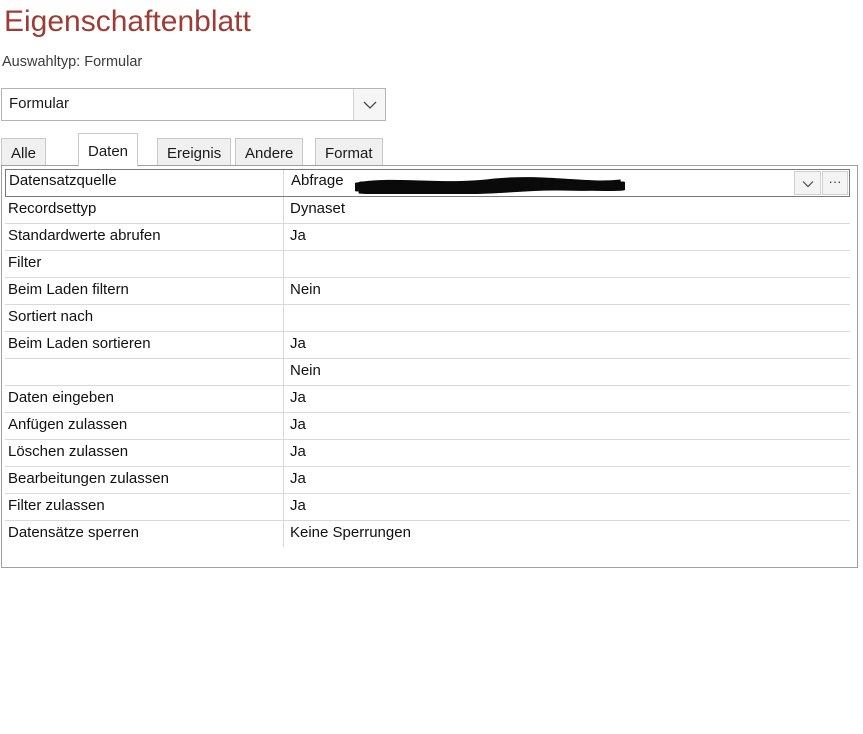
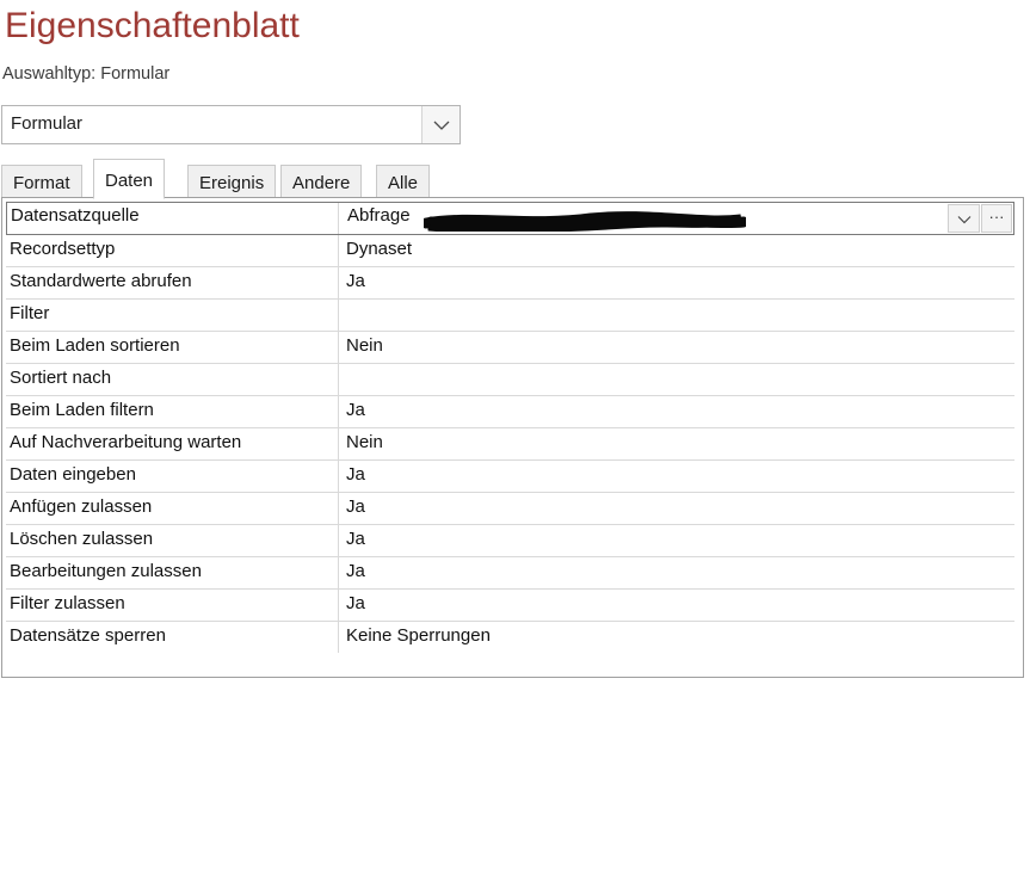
  Eigenschaftenblatt
  Auswahltyp: Formular
  Formular
- Alle
+ Format
  Daten
  Ereignis
  Andere
- Format
+ Alle
  Datensatzquelle
  Abfrage
  ···
  Recordsettyp
  Dynaset
  Standardwerte abrufen
  Ja
  Filter
- Beim Laden filtern
+ Beim Laden sortieren
  Nein
  Sortiert nach
- Beim Laden sortieren
+ Beim Laden filtern
  Ja
+ Auf Nachverarbeitung warten
  Nein
  Daten eingeben
  Ja
  Anfügen zulassen
  Ja
  Löschen zulassen
  Ja
  Bearbeitungen zulassen
  Ja
  Filter zulassen
  Ja
  Datensätze sperren
  Keine Sperrungen
